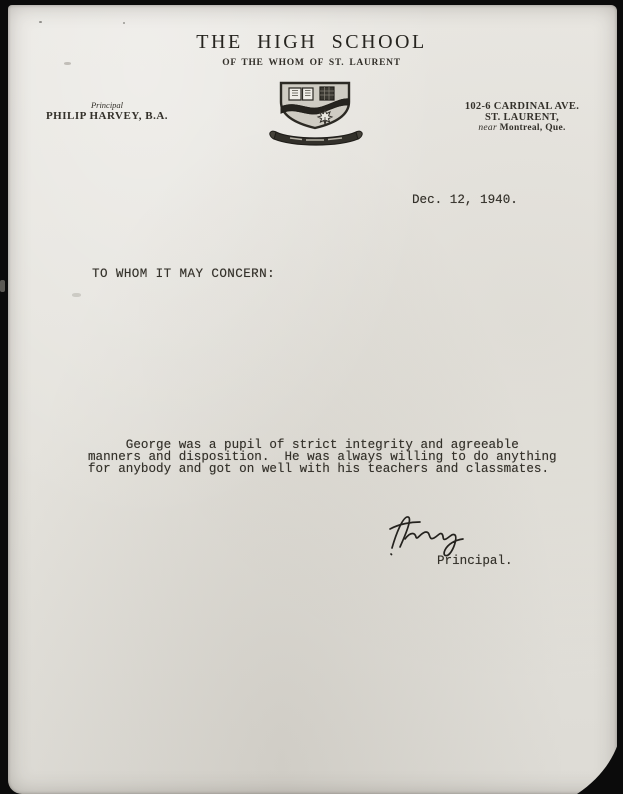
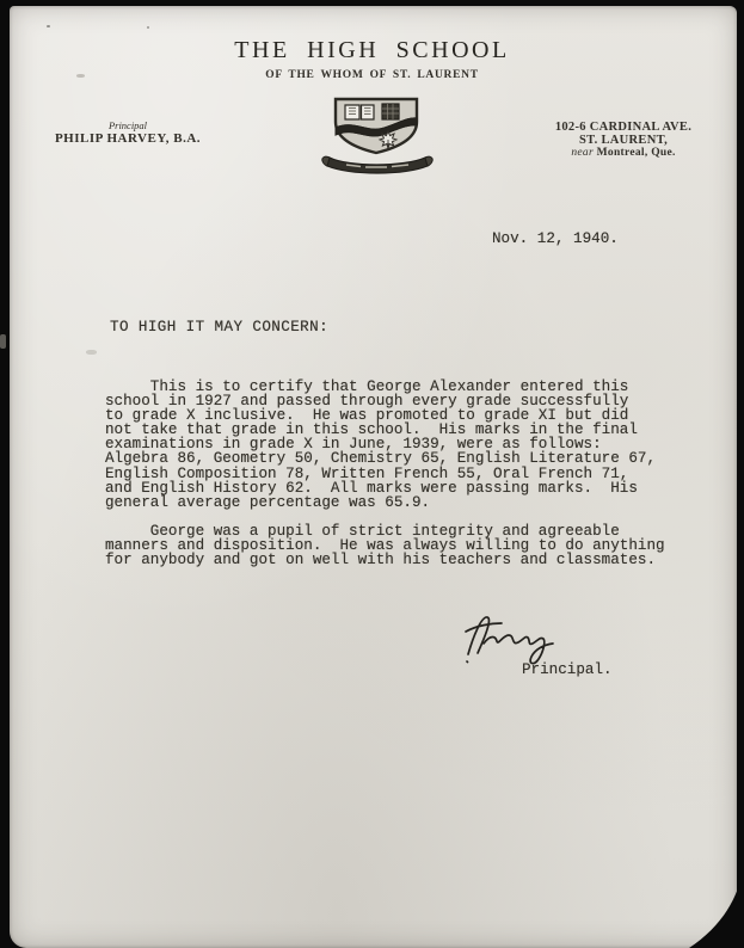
  THE HIGH SCHOOL
  OF THE WHOM OF ST. LAURENT
  Principal
  PHILIP HARVEY, B.A.
  102-6 CARDINAL AVE.
  ST. LAURENT,
  near Montreal, Que.
- Dec. 12, 1940.
+ Nov. 12, 1940.
- TO WHOM IT MAY CONCERN:
+ TO HIGH IT MAY CONCERN:
+ This is to certify that George Alexander entered this
+ school in 1927 and passed through every grade successfully
+ to grade X inclusive. He was promoted to grade XI but did
+ not take that grade in this school. His marks in the final
+ examinations in grade X in June, 1939, were as follows:
+ Algebra 86, Geometry 50, Chemistry 65, English Literature 67,
+ English Composition 78, Written French 55, Oral French 71,
+ and English History 62. All marks were passing marks. His
+ general average percentage was 65.9.
  George was a pupil of strict integrity and agreeable
  manners and disposition. He was always willing to do anything
  for anybody and got on well with his teachers and classmates.
  Principal.
